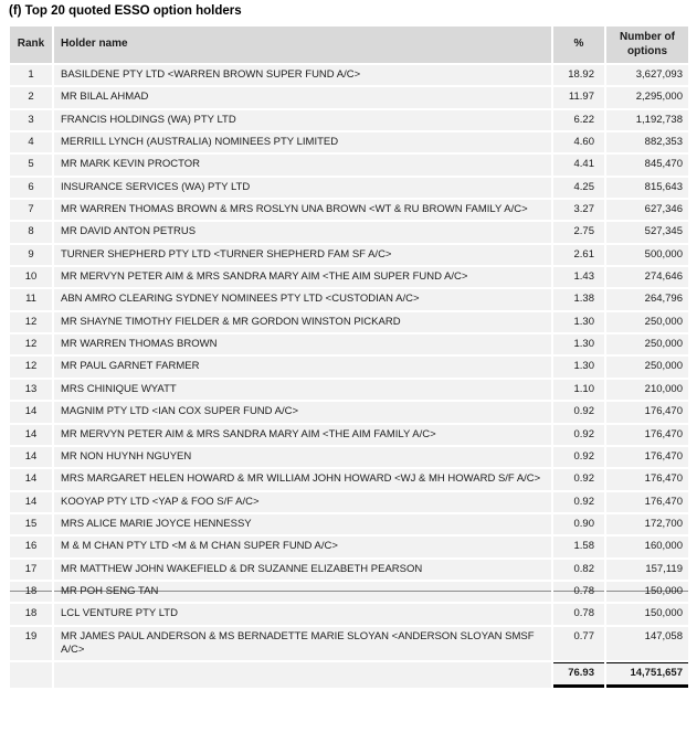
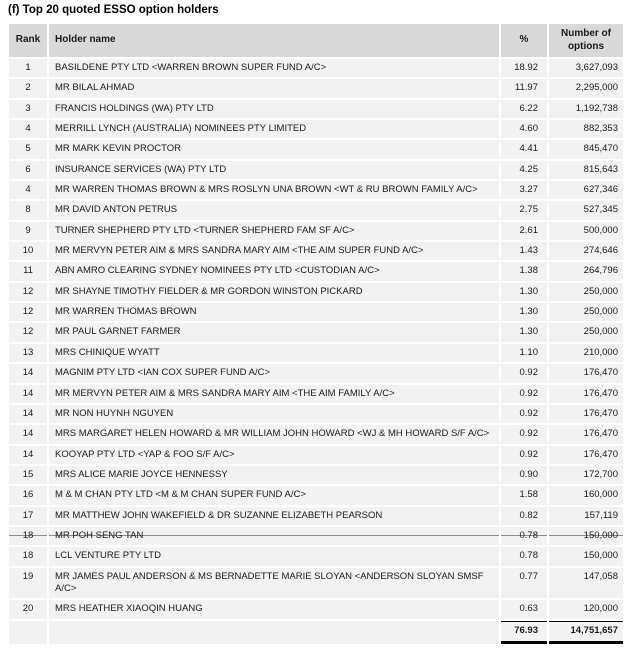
  (f) Top 20 quoted ESSO option holders
  Rank	Holder name	%	Number of options
  1	BASILDENE PTY LTD <WARREN BROWN SUPER FUND A/C>	18.92	3,627,093
  2	MR BILAL AHMAD	11.97	2,295,000
  3	FRANCIS HOLDINGS (WA) PTY LTD	6.22	1,192,738
  4	MERRILL LYNCH (AUSTRALIA) NOMINEES PTY LIMITED	4.60	882,353
  5	MR MARK KEVIN PROCTOR	4.41	845,470
  6	INSURANCE SERVICES (WA) PTY LTD	4.25	815,643
- 7	MR WARREN THOMAS BROWN & MRS ROSLYN UNA BROWN <WT & RU BROWN FAMILY A/C>	3.27	627,346
+ 4	MR WARREN THOMAS BROWN & MRS ROSLYN UNA BROWN <WT & RU BROWN FAMILY A/C>	3.27	627,346
  8	MR DAVID ANTON PETRUS	2.75	527,345
  9	TURNER SHEPHERD PTY LTD <TURNER SHEPHERD FAM SF A/C>	2.61	500,000
  10	MR MERVYN PETER AIM & MRS SANDRA MARY AIM <THE AIM SUPER FUND A/C>	1.43	274,646
  11	ABN AMRO CLEARING SYDNEY NOMINEES PTY LTD <CUSTODIAN A/C>	1.38	264,796
  12	MR SHAYNE TIMOTHY FIELDER & MR GORDON WINSTON PICKARD	1.30	250,000
  12	MR WARREN THOMAS BROWN	1.30	250,000
  12	MR PAUL GARNET FARMER	1.30	250,000
  13	MRS CHINIQUE WYATT	1.10	210,000
  14	MAGNIM PTY LTD <IAN COX SUPER FUND A/C>	0.92	176,470
  14	MR MERVYN PETER AIM & MRS SANDRA MARY AIM <THE AIM FAMILY A/C>	0.92	176,470
  14	MR NON HUYNH NGUYEN	0.92	176,470
  14	MRS MARGARET HELEN HOWARD & MR WILLIAM JOHN HOWARD <WJ & MH HOWARD S/F A/C>	0.92	176,470
  14	KOOYAP PTY LTD <YAP & FOO S/F A/C>	0.92	176,470
  15	MRS ALICE MARIE JOYCE HENNESSY	0.90	172,700
  16	M & M CHAN PTY LTD <M & M CHAN SUPER FUND A/C>	1.58	160,000
  17	MR MATTHEW JOHN WAKEFIELD & DR SUZANNE ELIZABETH PEARSON	0.82	157,119
  18	MR POH SENG TAN	0.78	150,000
  18	LCL VENTURE PTY LTD	0.78	150,000
  19	MR JAMES PAUL ANDERSON & MS BERNADETTE MARIE SLOYAN <ANDERSON SLOYAN SMSF A/C>	0.77	147,058
+ 20	MRS HEATHER XIAOQIN HUANG	0.63	120,000
  		76.93	14,751,657
